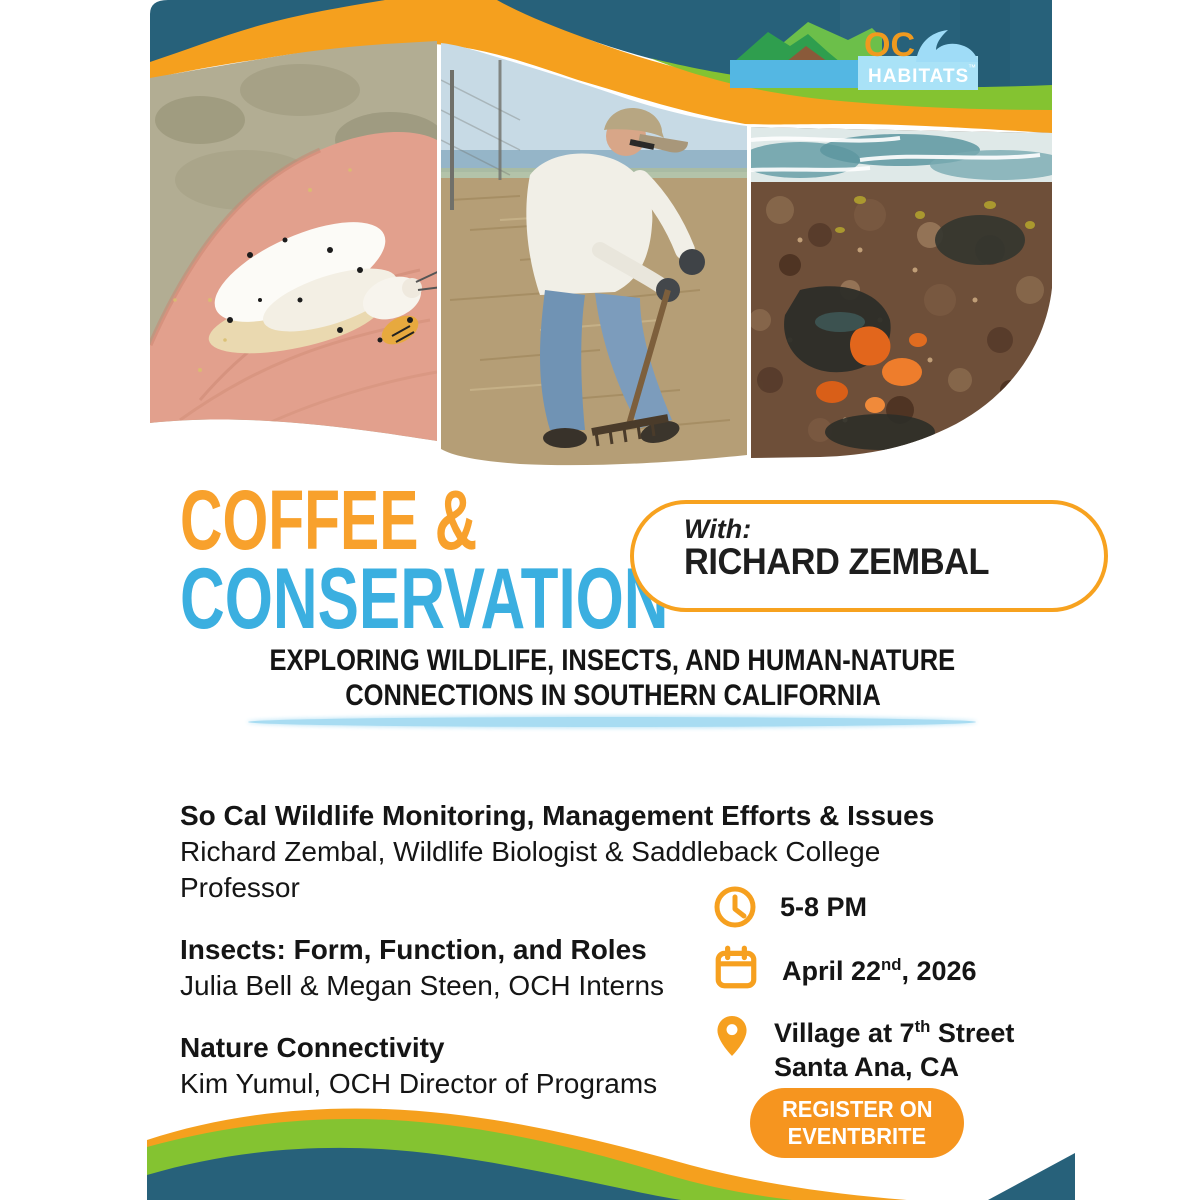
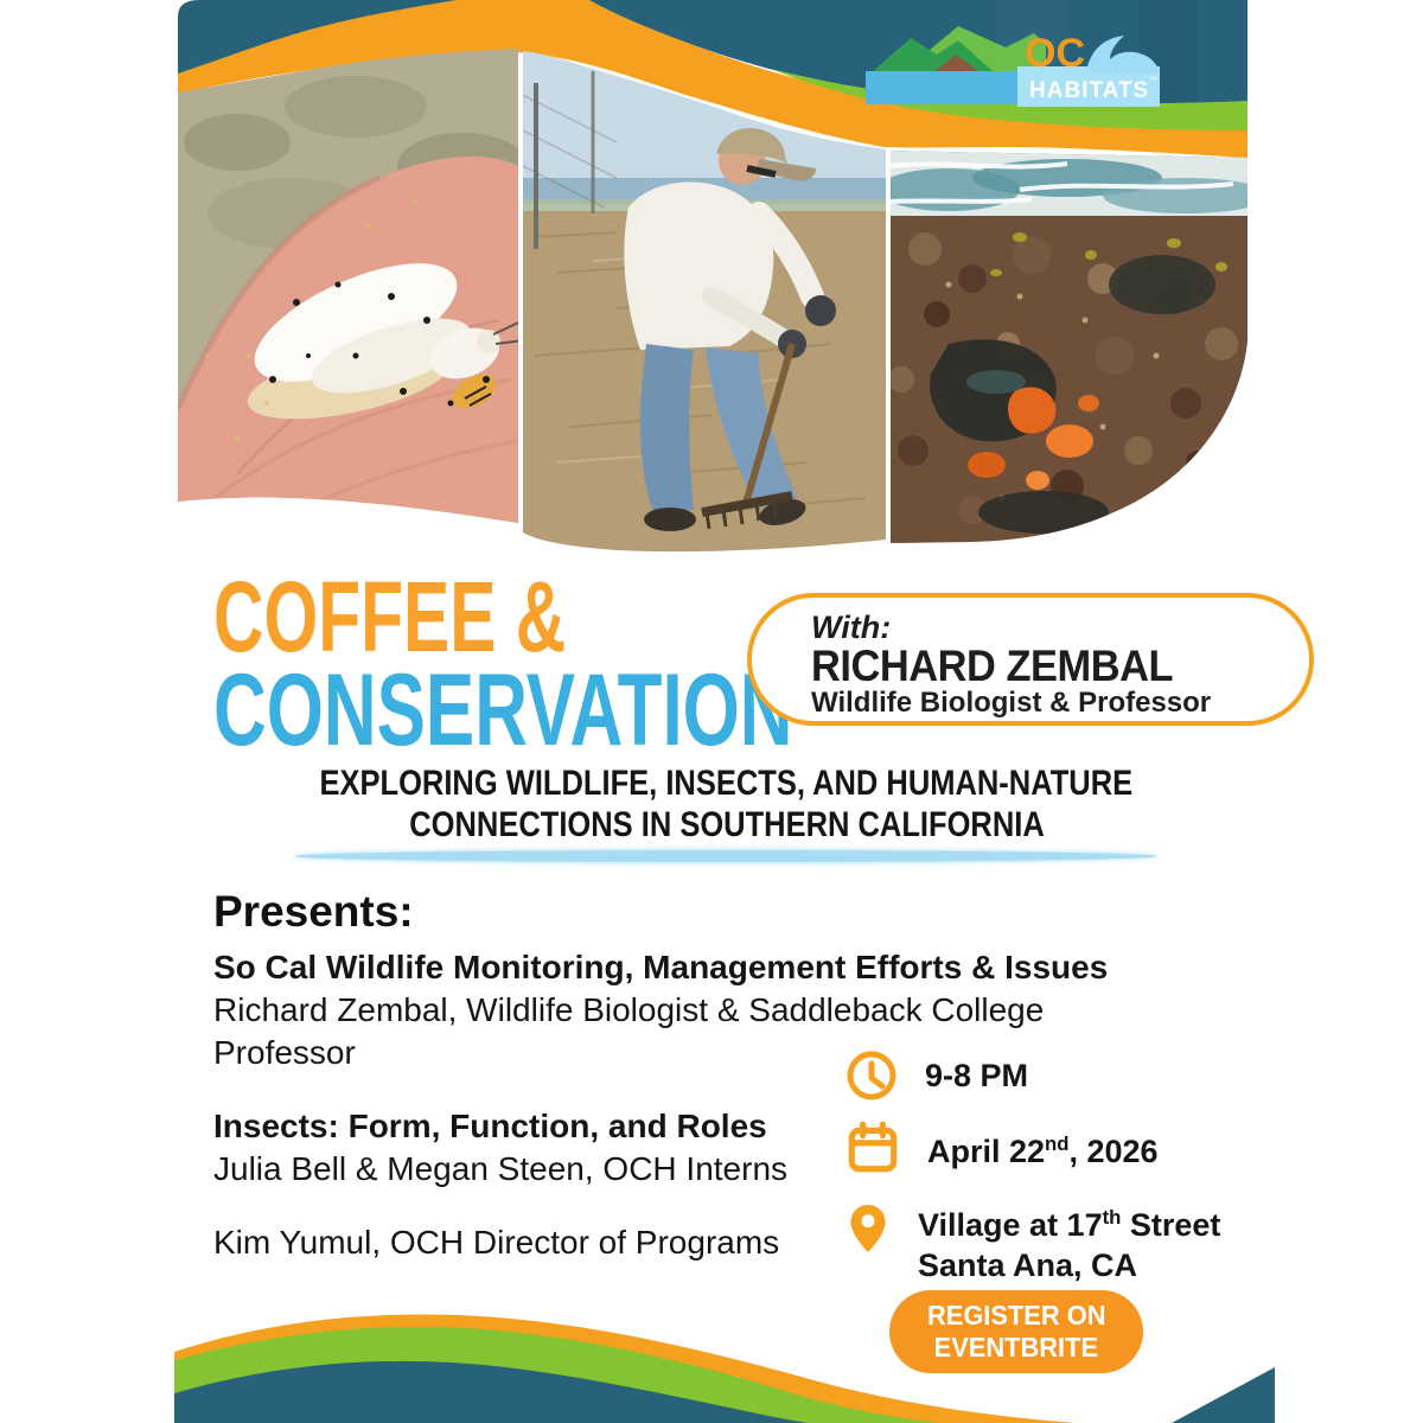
  OC
  HABITATS
  ™
  COFFEE &
  CONSERVATION
  With:
  RICHARD ZEMBAL
+ Wildlife Biologist & Professor
  EXPLORING WILDLIFE, INSECTS, AND HUMAN-NATURE
  CONNECTIONS IN SOUTHERN CALIFORNIA
+ Presents:
  So Cal Wildlife Monitoring, Management Efforts & Issues
  Richard Zembal, Wildlife Biologist & Saddleback College Professor
  Insects: Form, Function, and Roles
  Julia Bell & Megan Steen, OCH Interns
- Nature Connectivity
  Kim Yumul, OCH Director of Programs
- 5-8 PM
+ 9-8 PM
  April 22nd, 2026
- Village at 7th Street
+ Village at 17th Street
  Santa Ana, CA
  REGISTER ON
  EVENTBRITE
